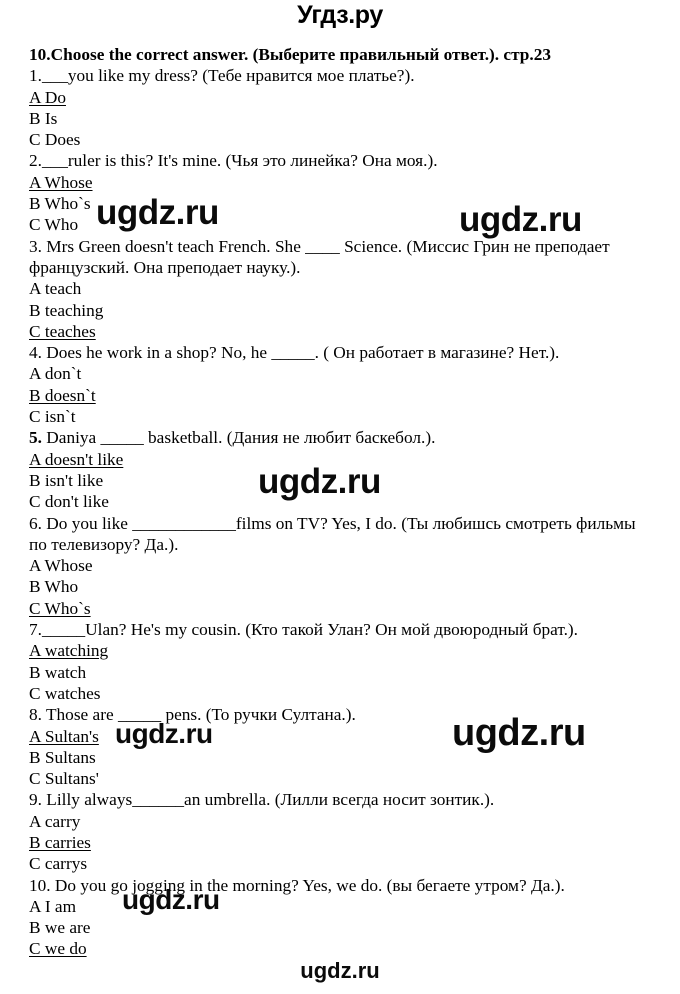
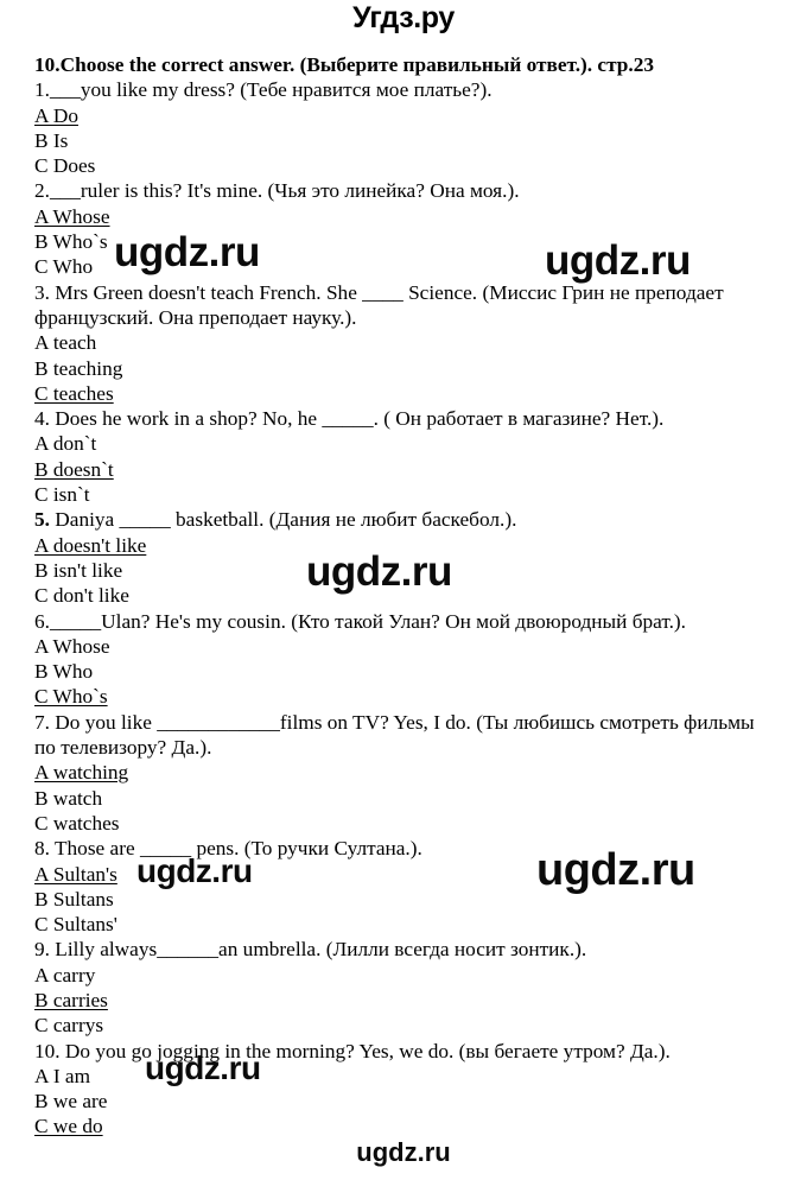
  Угдз.ру
  10.Choose the correct answer. (Выберите правильный ответ.). стр.23
  1.___you like my dress? (Тебе нравится мое платье?).
  A Do
  B Is
  C Does
  2.___ruler is this? It's mine. (Чья это линейка? Она моя.).
  A Whose
  B Who`s
  C Who
  3. Mrs Green doesn't teach French. She ____ Science. (Миссис Грин не преподает французский. Она преподает науку.).
  A teach
  B teaching
  C teaches
  4. Does he work in a shop? No, he _____. ( Он работает в магазине? Нет.).
  A don`t
  B doesn`t
  C isn`t
  5. Daniya _____ basketball. (Дания не любит баскебол.).
  A doesn't like
  B isn't like
  C don't like
- 6. Do you like ____________films on TV? Yes, I do. (Ты любишсь смотреть фильмы по телевизору? Да.).
+ 6._____Ulan? He's my cousin. (Кто такой Улан? Он мой двоюродный брат.).
  A Whose
  B Who
  C Who`s
- 7._____Ulan? He's my cousin. (Кто такой Улан? Он мой двоюродный брат.).
+ 7. Do you like ____________films on TV? Yes, I do. (Ты любишсь смотреть фильмы по телевизору? Да.).
  A watching
  B watch
  C watches
  8. Those are _____ pens. (То ручки Султана.).
  A Sultan's
  B Sultans
  C Sultans'
  9. Lilly always______an umbrella. (Лилли всегда носит зонтик.).
  A carry
  B carries
  C carrys
  10. Do you go jogging in the morning? Yes, we do. (вы бегаете утром? Да.).
  A I am
  B we are
  C we do
  ugdz.ru
  ugdz.ru
  ugdz.ru
  ugdz.ru
  ugdz.ru
  ugdz.ru
  ugdz.ru
